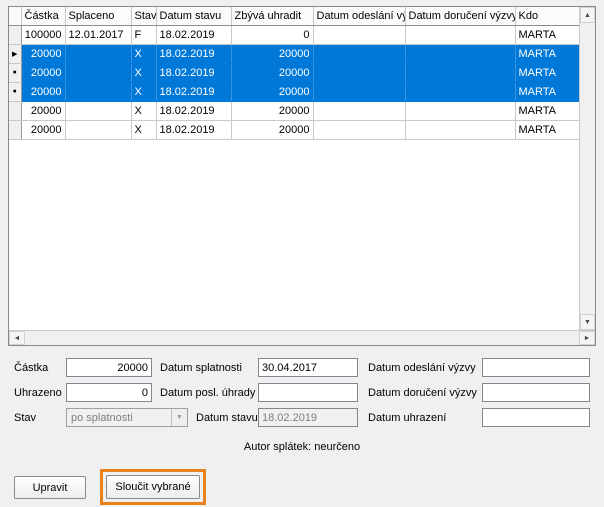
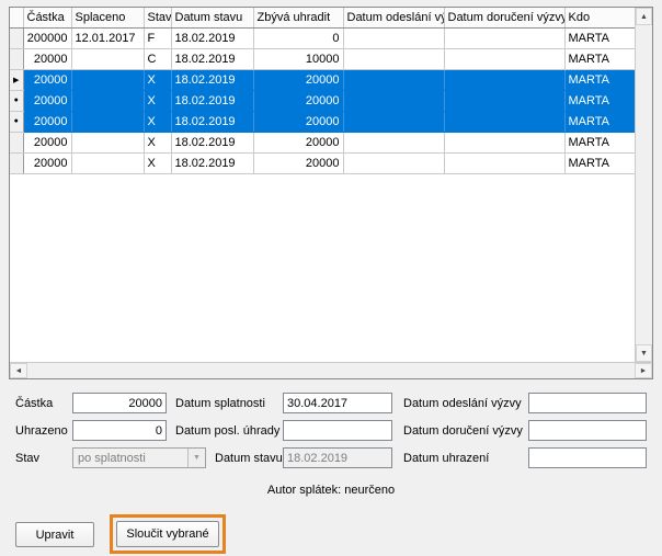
  	Částka	Splaceno	Stav	Datum stavu	Zbývá uhradit	Datum odeslání v	Datum doručení výzv	Kdo
- 	100000	12.01.2017	F	18.02.2019	0			MARTA
+ 	200000	12.01.2017	F	18.02.2019	0			MARTA
+ 	20000		C	18.02.2019	10000			MARTA
  	20000		X	18.02.2019	20000			MARTA
  	20000		X	18.02.2019	20000			MARTA
  	20000		X	18.02.2019	20000			MARTA
  	20000		X	18.02.2019	20000			MARTA
  	20000		X	18.02.2019	20000			MARTA
  Částka
  20000
  Datum splatnosti
  30.04.2017
  Datum odeslání výzvy
  Uhrazeno
  0
  Datum posl. úhrady
  Datum doručení výzvy
  Stav
  po splatnosti
  Datum stavu
  18.02.2019
  Datum uhrazení
  Autor splátek: neurčeno
  Upravit
  Sloučit vybrané
